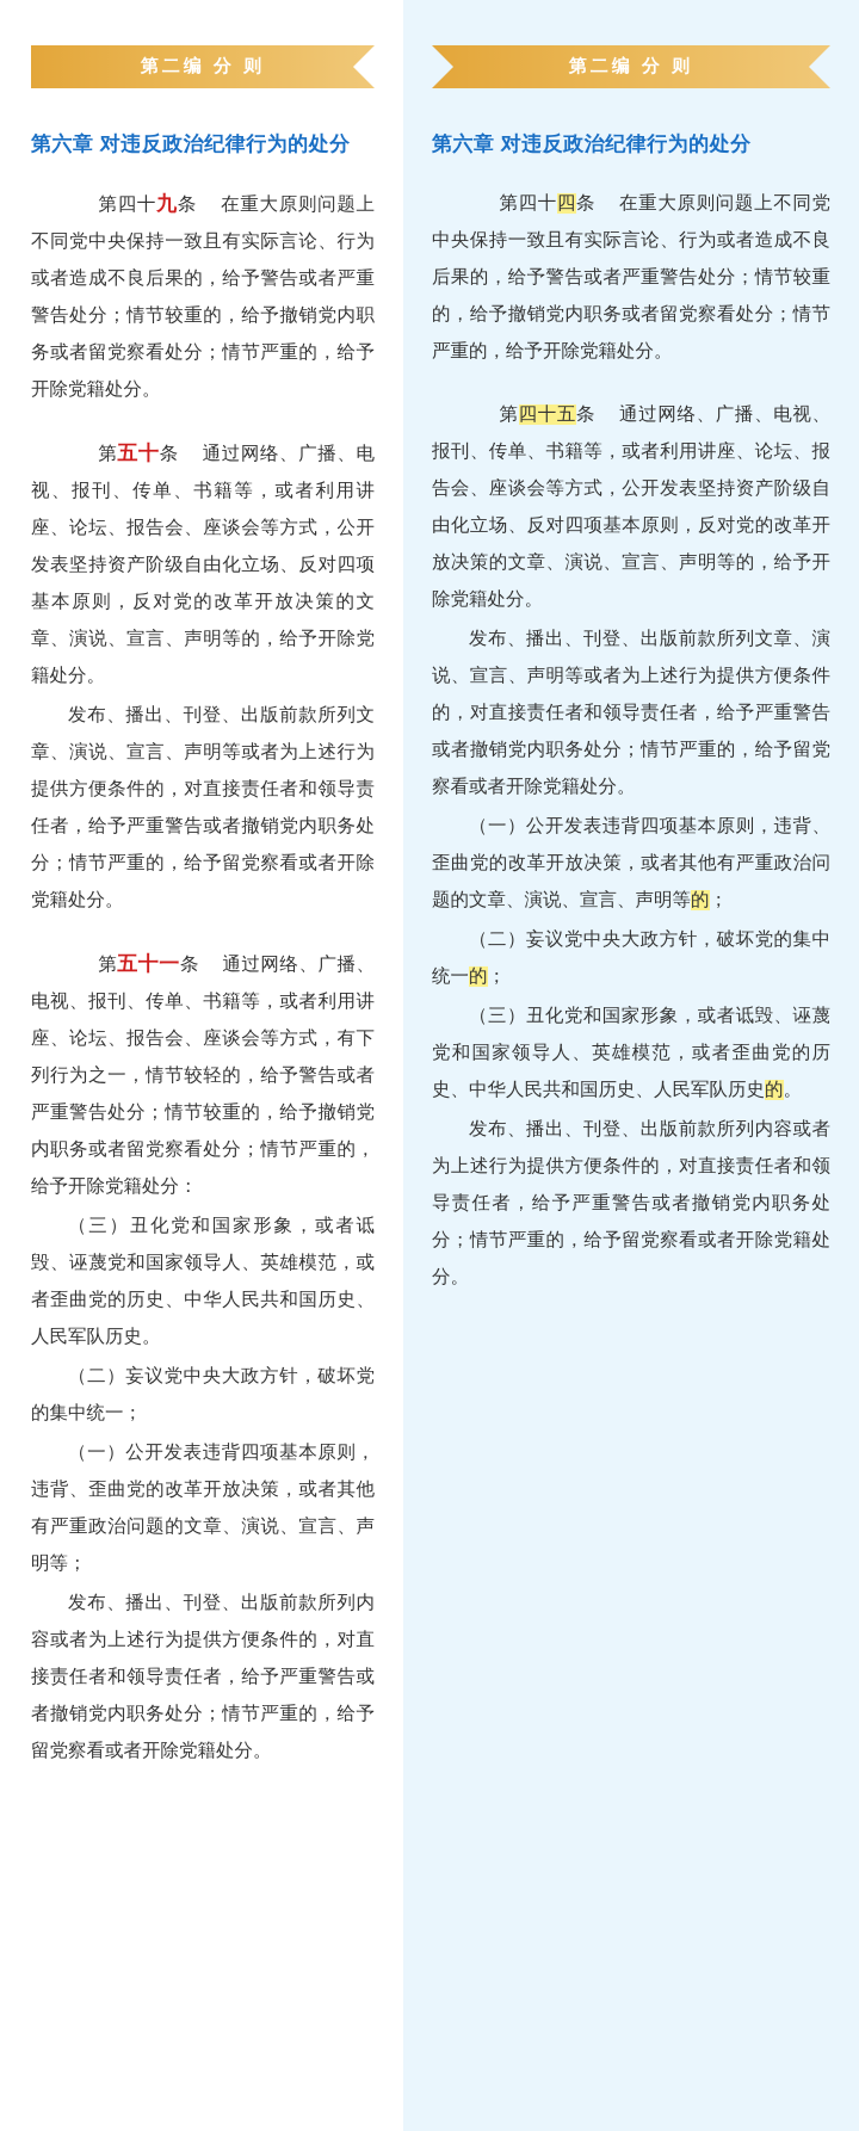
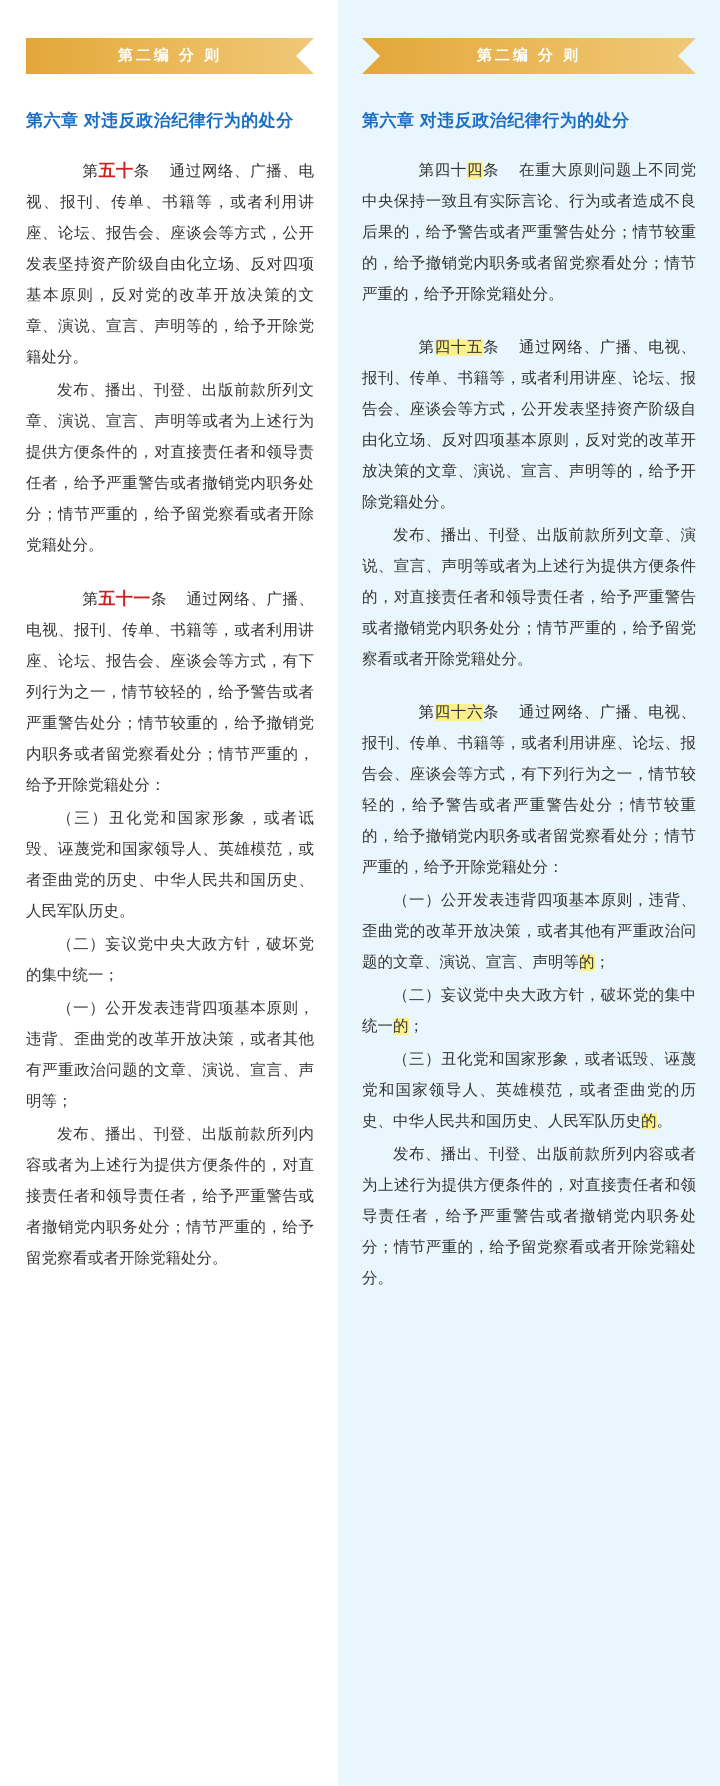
  第二编 分 则
  第六章 对违反政治纪律行为的处分
- 第四十九条 在重大原则问题上不同党中央保持一致且有实际言论、行为或者造成不良后果的，给予警告或者严重警告处分；情节较重的，给予撤销党内职务或者留党察看处分；情节严重的，给予开除党籍处分。
  第五十条 通过网络、广播、电视、报刊、传单、书籍等，或者利用讲座、论坛、报告会、座谈会等方式，公开发表坚持资产阶级自由化立场、反对四项基本原则，反对党的改革开放决策的文章、演说、宣言、声明等的，给予开除党籍处分。
  发布、播出、刊登、出版前款所列文章、演说、宣言、声明等或者为上述行为提供方便条件的，对直接责任者和领导责任者，给予严重警告或者撤销党内职务处分；情节严重的，给予留党察看或者开除党籍处分。
  第五十一条 通过网络、广播、电视、报刊、传单、书籍等，或者利用讲座、论坛、报告会、座谈会等方式，有下列行为之一，情节较轻的，给予警告或者严重警告处分；情节较重的，给予撤销党内职务或者留党察看处分；情节严重的，给予开除党籍处分：
  （三）丑化党和国家形象，或者诋毁、诬蔑党和国家领导人、英雄模范，或者歪曲党的历史、中华人民共和国历史、人民军队历史。
  （二）妄议党中央大政方针，破坏党的集中统一；
  （一）公开发表违背四项基本原则，违背、歪曲党的改革开放决策，或者其他有严重政治问题的文章、演说、宣言、声明等；
  发布、播出、刊登、出版前款所列内容或者为上述行为提供方便条件的，对直接责任者和领导责任者，给予严重警告或者撤销党内职务处分；情节严重的，给予留党察看或者开除党籍处分。
  第二编 分 则
  第六章 对违反政治纪律行为的处分
  第四十四条 在重大原则问题上不同党中央保持一致且有实际言论、行为或者造成不良后果的，给予警告或者严重警告处分；情节较重的，给予撤销党内职务或者留党察看处分；情节严重的，给予开除党籍处分。
  第四十五条 通过网络、广播、电视、报刊、传单、书籍等，或者利用讲座、论坛、报告会、座谈会等方式，公开发表坚持资产阶级自由化立场、反对四项基本原则，反对党的改革开放决策的文章、演说、宣言、声明等的，给予开除党籍处分。
  发布、播出、刊登、出版前款所列文章、演说、宣言、声明等或者为上述行为提供方便条件的，对直接责任者和领导责任者，给予严重警告或者撤销党内职务处分；情节严重的，给予留党察看或者开除党籍处分。
+ 第四十六条 通过网络、广播、电视、报刊、传单、书籍等，或者利用讲座、论坛、报告会、座谈会等方式，有下列行为之一，情节较轻的，给予警告或者严重警告处分；情节较重的，给予撤销党内职务或者留党察看处分；情节严重的，给予开除党籍处分：
  （一）公开发表违背四项基本原则，违背、歪曲党的改革开放决策，或者其他有严重政治问题的文章、演说、宣言、声明等的；
  （二）妄议党中央大政方针，破坏党的集中统一的；
  （三）丑化党和国家形象，或者诋毁、诬蔑党和国家领导人、英雄模范，或者歪曲党的历史、中华人民共和国历史、人民军队历史的。
  发布、播出、刊登、出版前款所列内容或者为上述行为提供方便条件的，对直接责任者和领导责任者，给予严重警告或者撤销党内职务处分；情节严重的，给予留党察看或者开除党籍处分。
